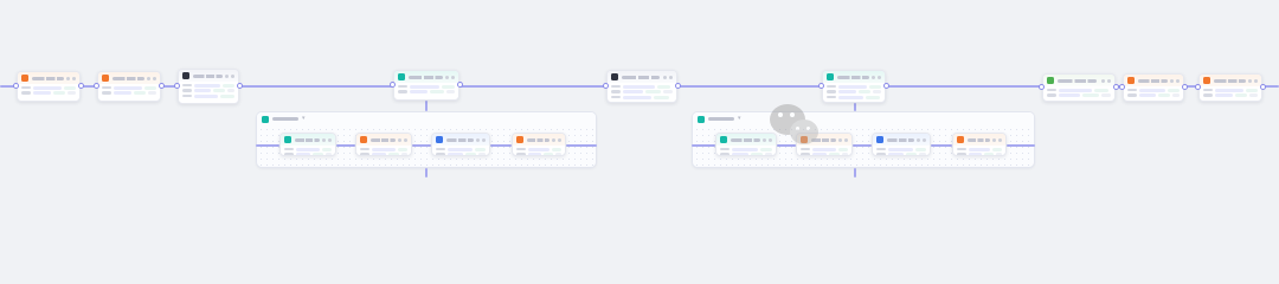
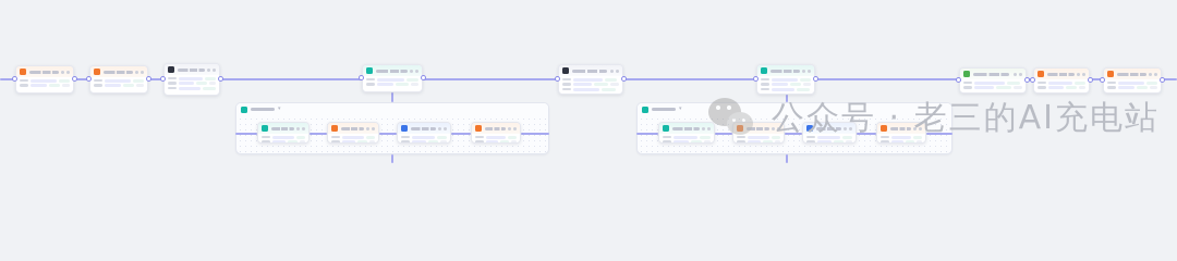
+ 公众号 · 老三的AI充电站
